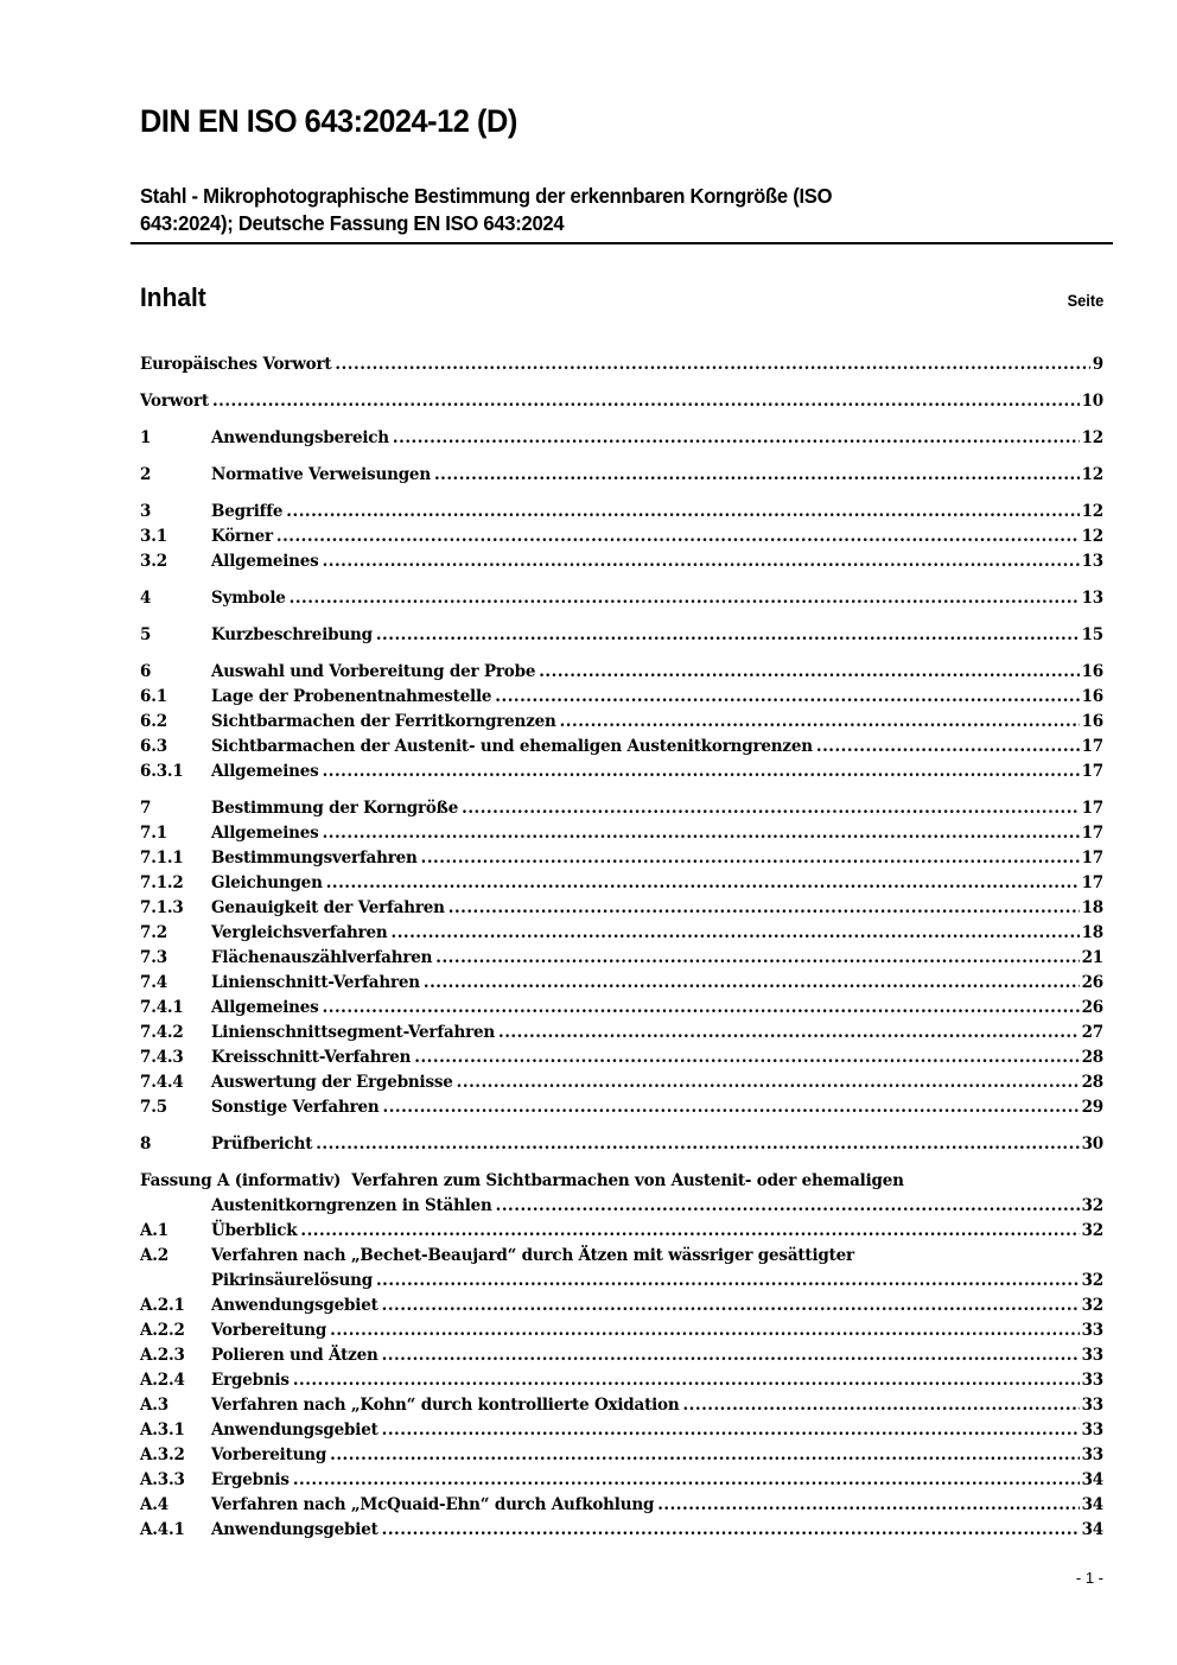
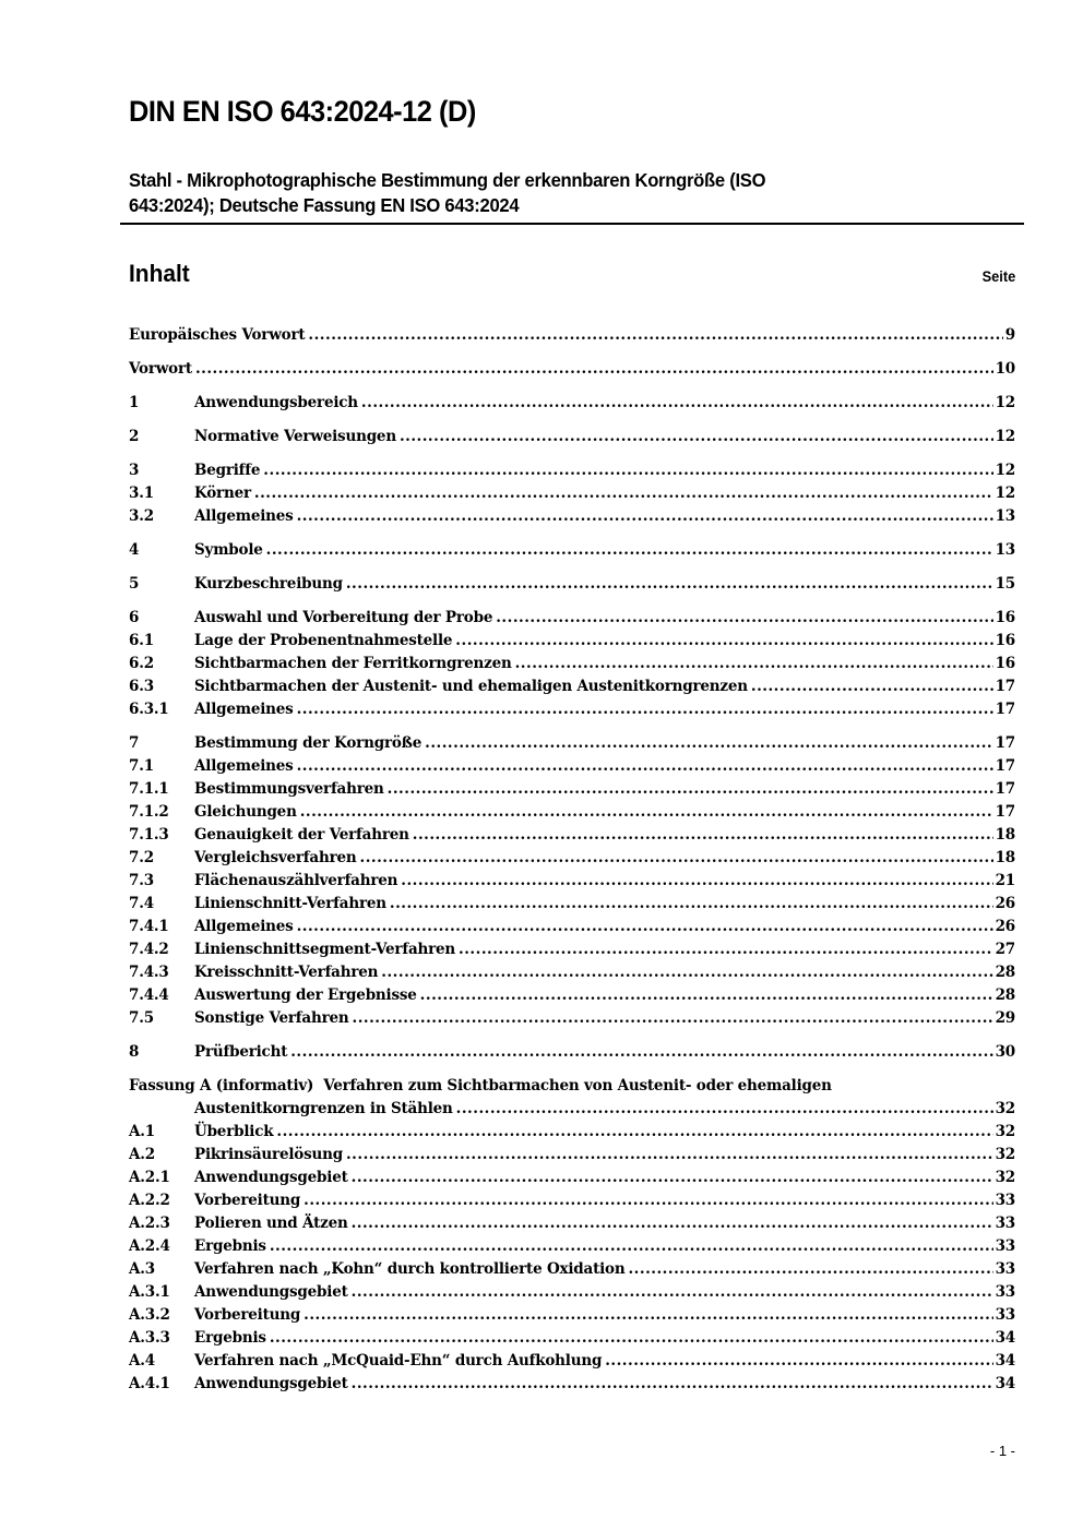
  DIN EN ISO 643:2024-12 (D)
  Stahl - Mikrophotographische Bestimmung der erkennbaren Korngröße (ISO
  643:2024); Deutsche Fassung EN ISO 643:2024
  Inhalt
  Seite
  Europäisches Vorwort
  9
  Vorwort
  10
  1
  Anwendungsbereich
  12
  2
  Normative Verweisungen
  12
  3
  Begriffe
  12
  3.1
  Körner
  12
  3.2
  Allgemeines
  13
  4
  Symbole
  13
  5
  Kurzbeschreibung
  15
  6
  Auswahl und Vorbereitung der Probe
  16
  6.1
  Lage der Probenentnahmestelle
  16
  6.2
  Sichtbarmachen der Ferritkorngrenzen
  16
  6.3
  Sichtbarmachen der Austenit- und ehemaligen Austenitkorngrenzen
  17
  6.3.1
  Allgemeines
  17
  7
  Bestimmung der Korngröße
  17
  7.1
  Allgemeines
  17
  7.1.1
  Bestimmungsverfahren
  17
  7.1.2
  Gleichungen
  17
  7.1.3
  Genauigkeit der Verfahren
  18
  7.2
  Vergleichsverfahren
  18
  7.3
  Flächenauszählverfahren
  21
  7.4
  Linienschnitt-Verfahren
  26
  7.4.1
  Allgemeines
  26
  7.4.2
  Linienschnittsegment-Verfahren
  27
  7.4.3
  Kreisschnitt-Verfahren
  28
  7.4.4
  Auswertung der Ergebnisse
  28
  7.5
  Sonstige Verfahren
  29
  8
  Prüfbericht
  30
  Fassung A (informativ) Verfahren zum Sichtbarmachen von Austenit- oder ehemaligen
  Austenitkorngrenzen in Stählen
  32
  A.1
  Überblick
  32
  A.2
- Verfahren nach „Bechet-Beaujard“ durch Ätzen mit wässriger gesättigter
  Pikrinsäurelösung
  32
  A.2.1
  Anwendungsgebiet
  32
  A.2.2
  Vorbereitung
  33
  A.2.3
  Polieren und Ätzen
  33
  A.2.4
  Ergebnis
  33
  A.3
  Verfahren nach „Kohn“ durch kontrollierte Oxidation
  33
  A.3.1
  Anwendungsgebiet
  33
  A.3.2
  Vorbereitung
  33
  A.3.3
  Ergebnis
  34
  A.4
  Verfahren nach „McQuaid-Ehn“ durch Aufkohlung
  34
  A.4.1
  Anwendungsgebiet
  34
  - 1 -
